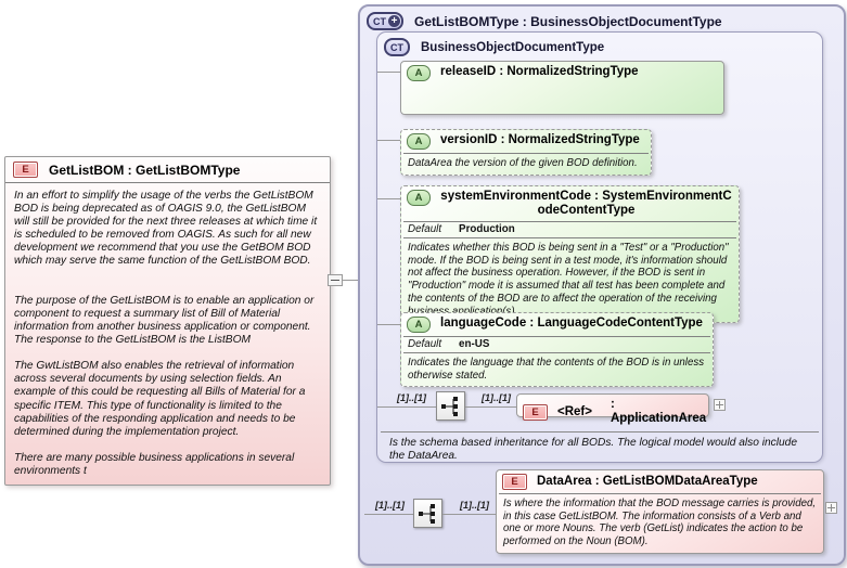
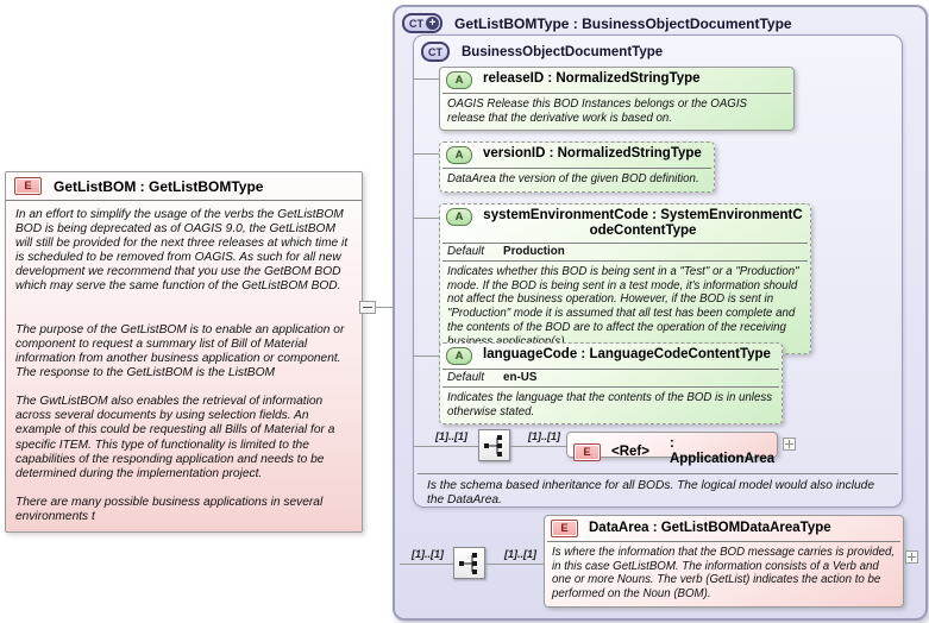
  E
  GetListBOM : GetListBOMType
  In an effort to simplify the usage of the verbs the GetListBOM BOD is being deprecated as of OAGIS 9.0, the GetListBOM will still be provided for the next three releases at which time it is scheduled to be removed from OAGIS. As such for all new development we recommend that you use the GetBOM BOD which may serve the same function of the GetListBOM BOD.
  The purpose of the GetListBOM is to enable an application or component to request a summary list of Bill of Material information from another business application or component. The response to the GetListBOM is the ListBOM
  The GwtListBOM also enables the retrieval of information across several documents by using selection fields. An example of this could be requesting all Bills of Material for a specific ITEM. This type of functionality is limited to the capabilities of the responding application and needs to be determined during the implementation project.
  There are many possible business applications in several environments t
  CT
  +
  GetListBOMType : BusinessObjectDocumentType
  CT
  BusinessObjectDocumentType
  Is the schema based inheritance for all BODs. The logical model would also include the DataArea.
  A
  releaseID : NormalizedStringType
+ OAGIS Release this BOD Instances belongs or the OAGIS release that the derivative work is based on.
  A
  versionID : NormalizedStringType
  DataArea the version of the given BOD definition.
  A
  systemEnvironmentCode : SystemEnvironmentCodeContentType
  Default
  Production
  Indicates whether this BOD is being sent in a "Test" or a "Production" mode. If the BOD is being sent in a test mode, it's information should not affect the business operation. However, if the BOD is sent in "Production" mode it is assumed that all test has been complete and the contents of the BOD are to affect the operation of the receiving
  A
  languageCode : LanguageCodeContentType
  Default
  en-US
  Indicates the language that the contents of the BOD is in unless otherwise stated.
  [1]..[1]
  [1]..[1]
  E
  <Ref>
  : ApplicationArea
  [1]..[1]
  [1]..[1]
  E
  DataArea : GetListBOMDataAreaType
  Is where the information that the BOD message carries is provided, in this case GetListBOM. The information consists of a Verb and one or more Nouns. The verb (GetList) indicates the action to be performed on the Noun (BOM).
